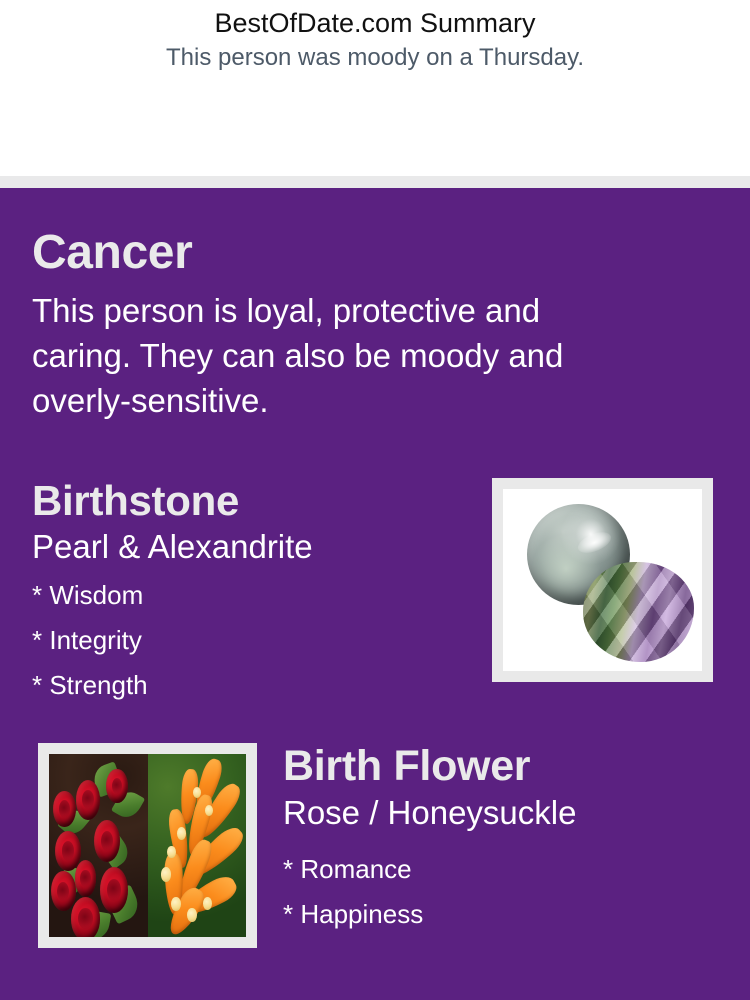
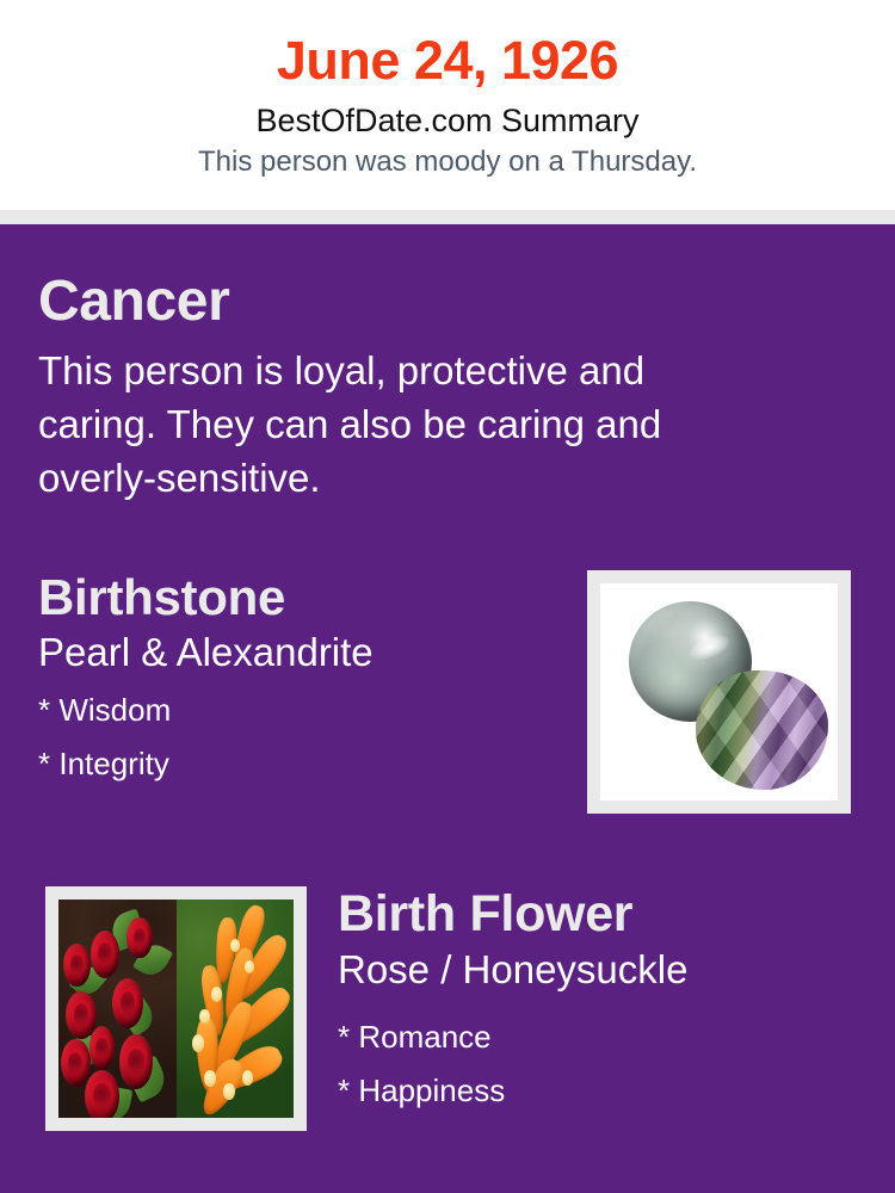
+ June 24, 1926
  BestOfDate.com Summary
  This person was moody on a Thursday.
  Cancer
- This person is loyal, protective and caring. They can also be moody and overly-sensitive.
+ This person is loyal, protective and caring. They can also be caring and overly-sensitive.
  Birthstone
  Pearl & Alexandrite
  * Wisdom
  * Integrity
- * Strength
  Birth Flower
  Rose / Honeysuckle
  * Romance
  * Happiness
